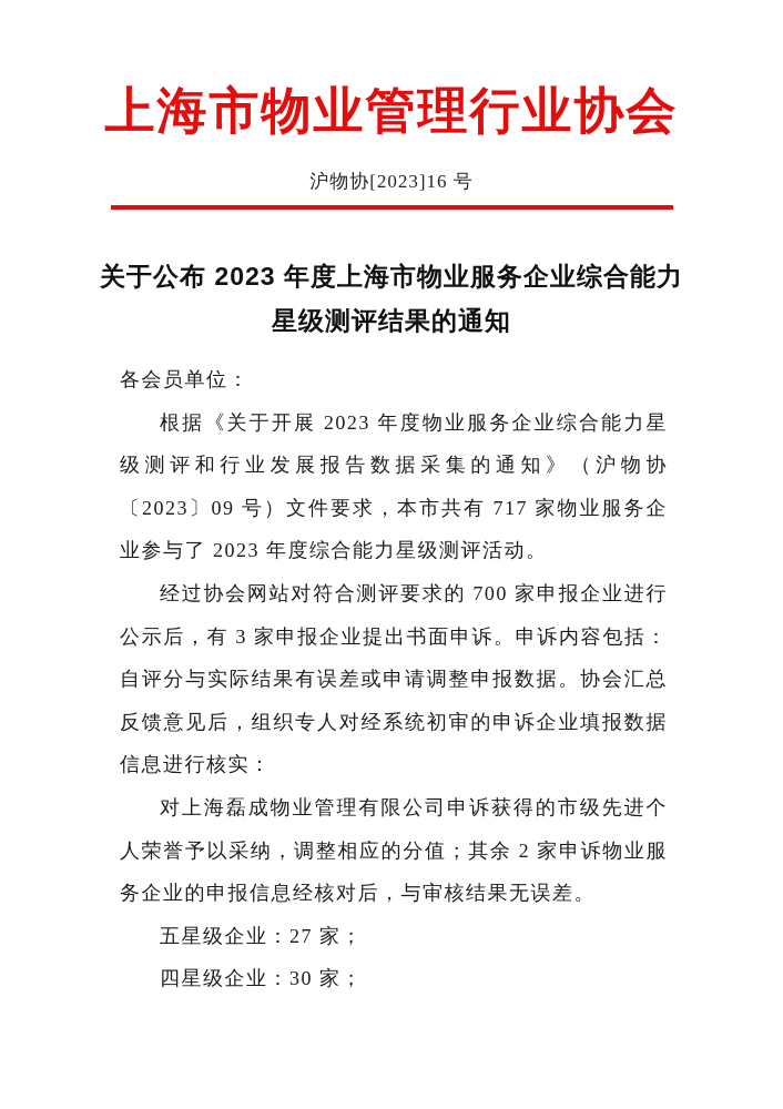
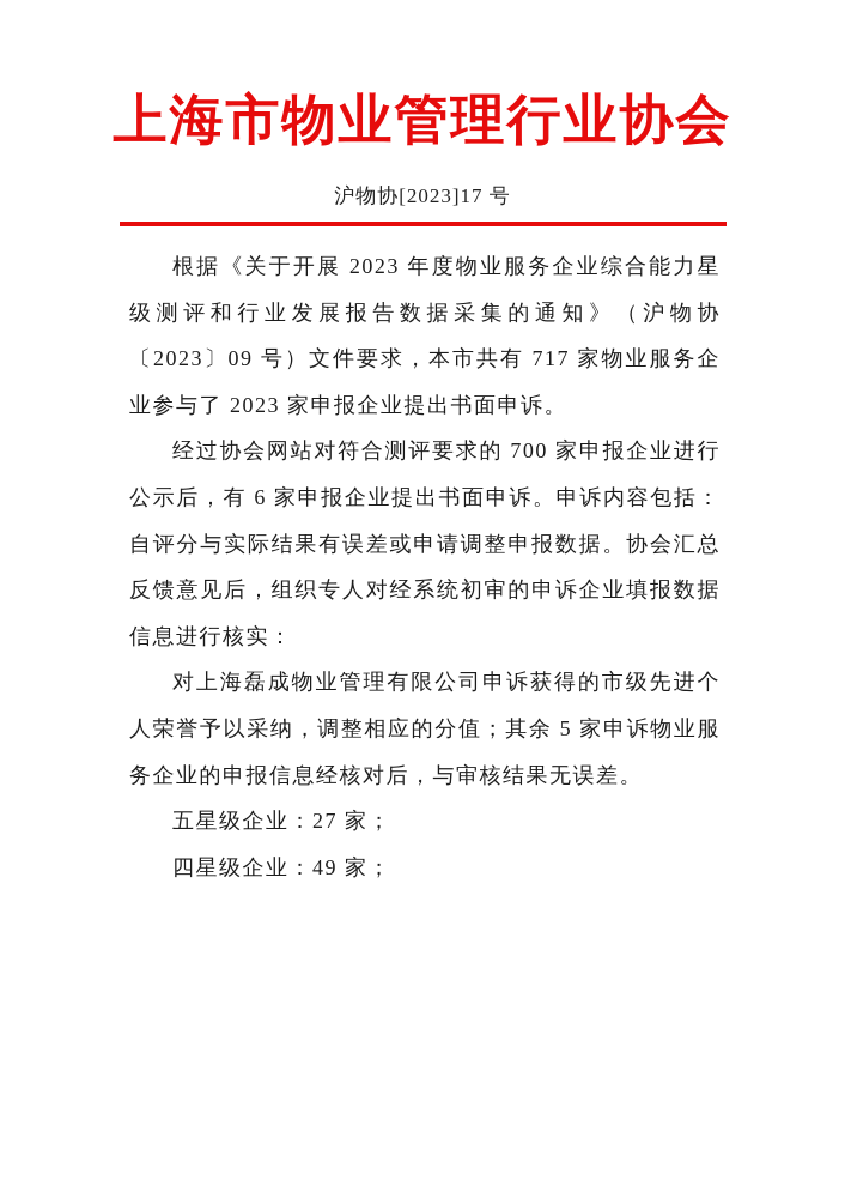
  上海市物业管理行业协会
- 沪物协[2023]16 号
+ 沪物协[2023]17 号
- 关于公布 2023 年度上海市物业服务企业综合能力
- 星级测评结果的通知
- 各会员单位：
- 根据《关于开展 2023 年度物业服务企业综合能力星级测评和行业发展报告数据采集的通知》（沪物协〔2023〕09 号）文件要求，本市共有 717 家物业服务企业参与了 2023 年度综合能力星级测评活动。
+ 根据《关于开展 2023 年度物业服务企业综合能力星级测评和行业发展报告数据采集的通知》（沪物协〔2023〕09 号）文件要求，本市共有 717 家物业服务企业参与了 2023 家申报企业提出书面申诉。
- 经过协会网站对符合测评要求的 700 家申报企业进行公示后，有 3 家申报企业提出书面申诉。申诉内容包括：自评分与实际结果有误差或申请调整申报数据。协会汇总反馈意见后，组织专人对经系统初审的申诉企业填报数据信息进行核实：
+ 经过协会网站对符合测评要求的 700 家申报企业进行公示后，有 6 家申报企业提出书面申诉。申诉内容包括：自评分与实际结果有误差或申请调整申报数据。协会汇总反馈意见后，组织专人对经系统初审的申诉企业填报数据信息进行核实：
- 对上海磊成物业管理有限公司申诉获得的市级先进个人荣誉予以采纳，调整相应的分值；其余 2 家申诉物业服务企业的申报信息经核对后，与审核结果无误差。
+ 对上海磊成物业管理有限公司申诉获得的市级先进个人荣誉予以采纳，调整相应的分值；其余 5 家申诉物业服务企业的申报信息经核对后，与审核结果无误差。
  五星级企业：27 家；
- 四星级企业：30 家；
+ 四星级企业：49 家；
